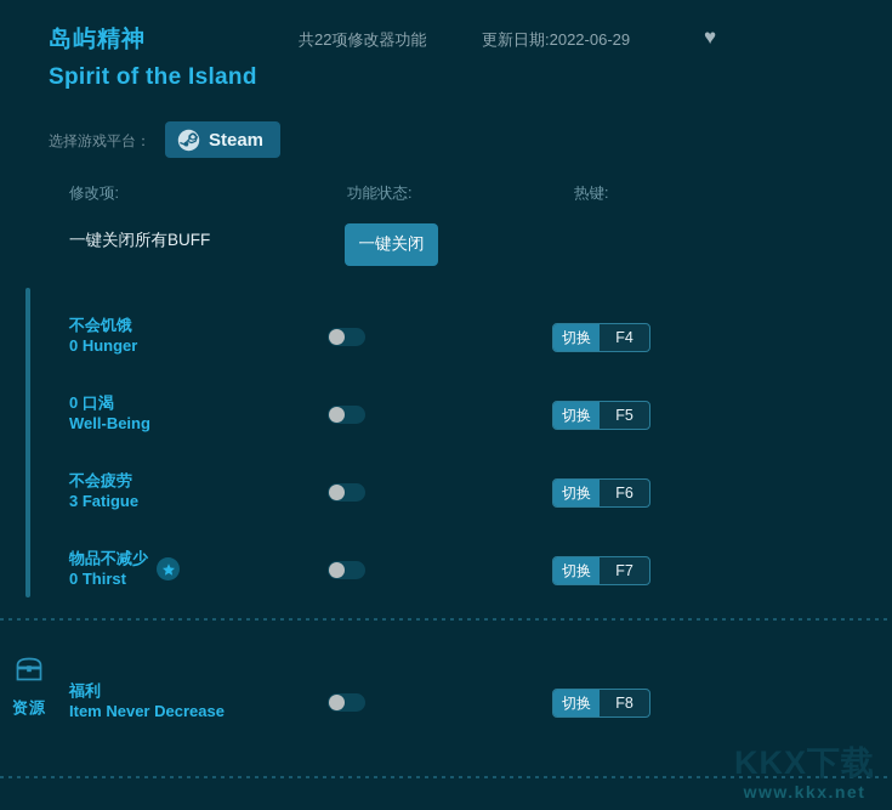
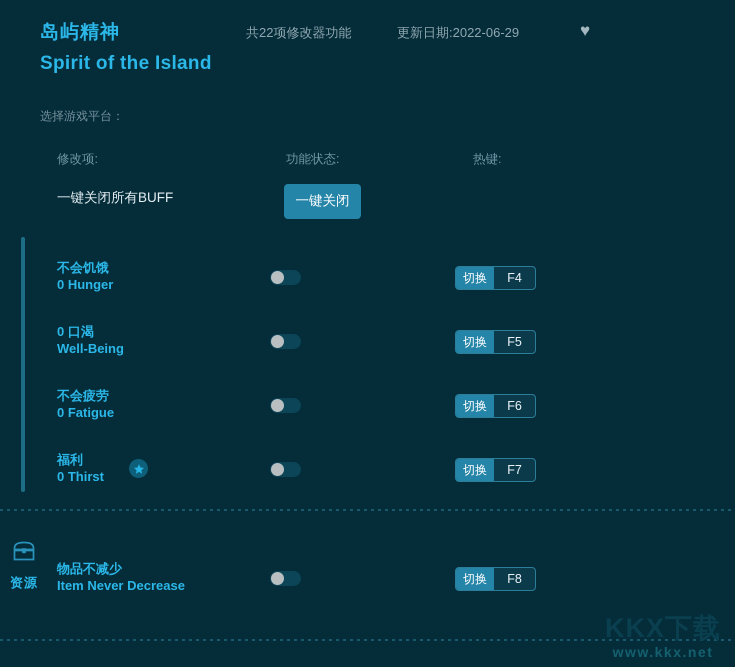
  岛屿精神
  Spirit of the Island
  共22项修改器功能
  更新日期:2022-06-29
  ♥
  选择游戏平台：
- Steam
  修改项:
  功能状态:
  热键:
  一键关闭所有BUFF
  一键关闭
  不会饥饿
  0 Hunger
  切换
  F4
  0 口渴
  Well-Being
  切换
  F5
  不会疲劳
- 3 Fatigue
+ 0 Fatigue
  切换
  F6
- 物品不减少
+ 福利
  0 Thirst
  切换
  F7
  资源
- 福利
+ 物品不减少
  Item Never Decrease
  切换
  F8
  KKX下载
  www.kkx.net
